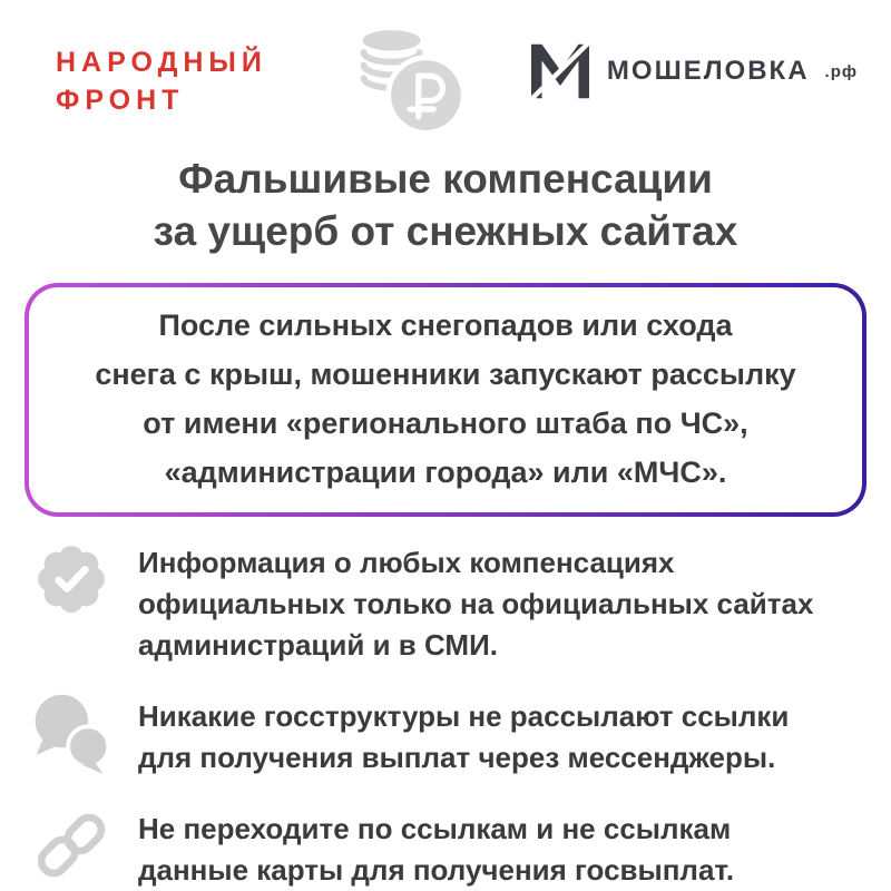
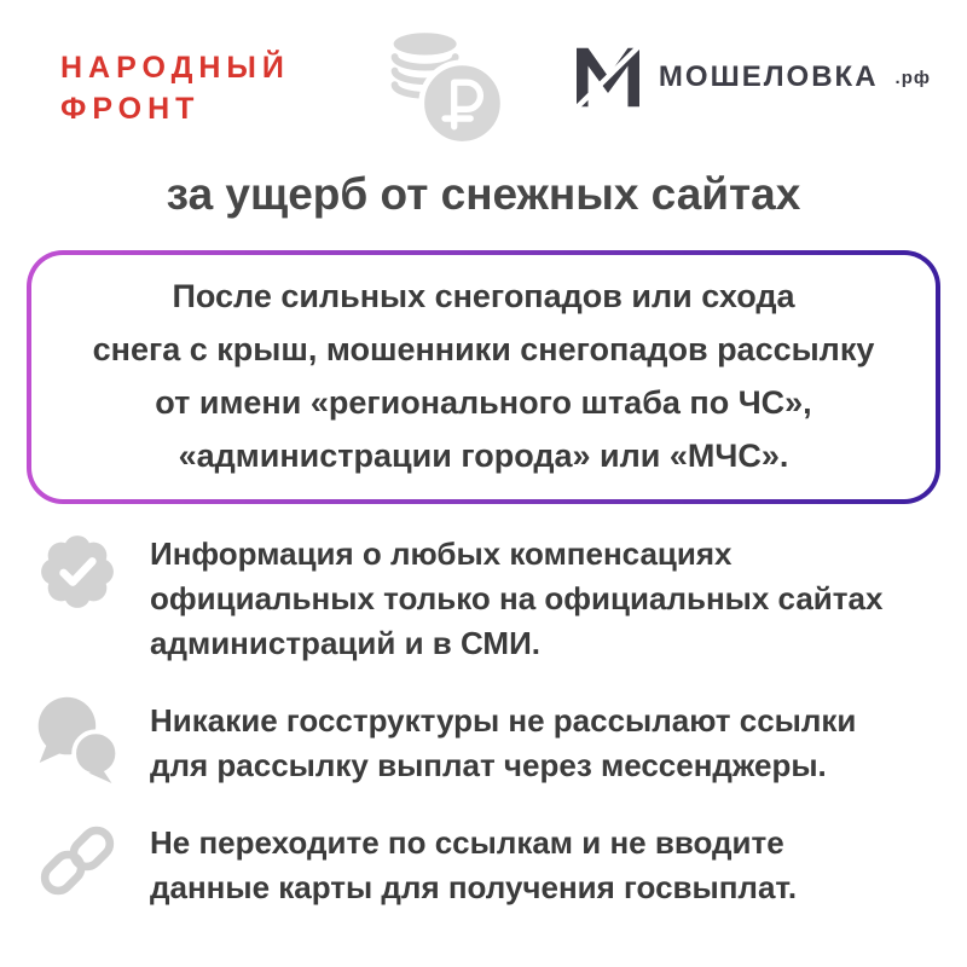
  НАРОДНЫЙ
  ФРОНТ
  МОШЕЛОВКА
  .рф
- Фальшивые компенсации
  за ущерб от снежных сайтах
  После сильных снегопадов или схода
- снега с крыш, мошенники запускают рассылку
+ снега с крыш, мошенники снегопадов рассылку
  от имени «регионального штаба по ЧС»,
  «администрации города» или «МЧС».
  Информация о любых компенсациях
  официальных только на официальных сайтах
  администраций и в СМИ.
  Никакие госструктуры не рассылают ссылки
- для получения выплат через мессенджеры.
+ для рассылку выплат через мессенджеры.
- Не переходите по ссылкам и не ссылкам
+ Не переходите по ссылкам и не вводите
  данные карты для получения госвыплат.
